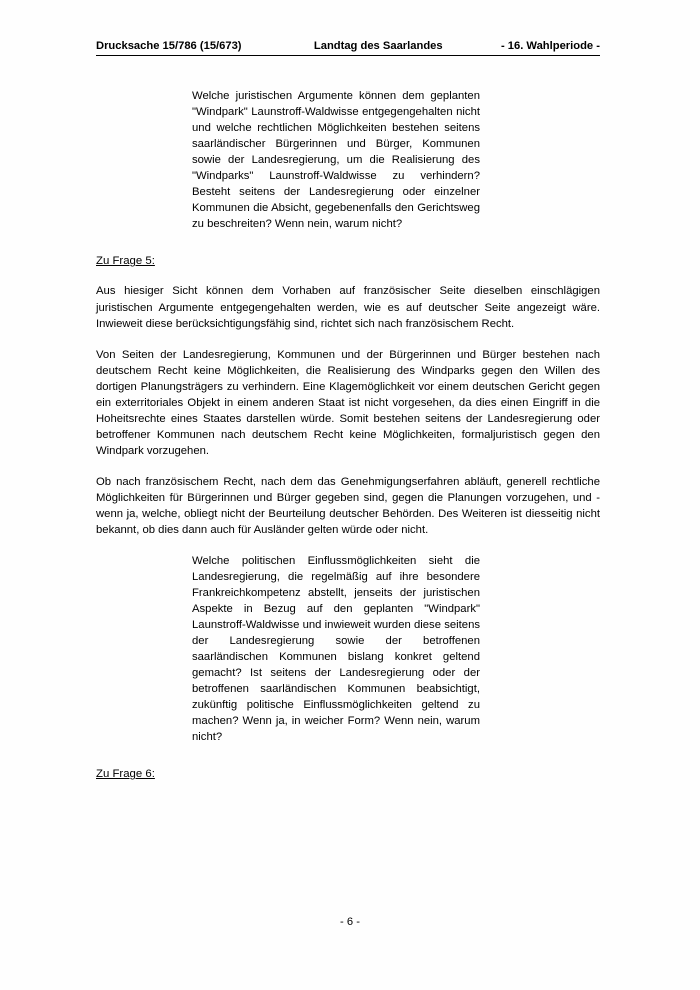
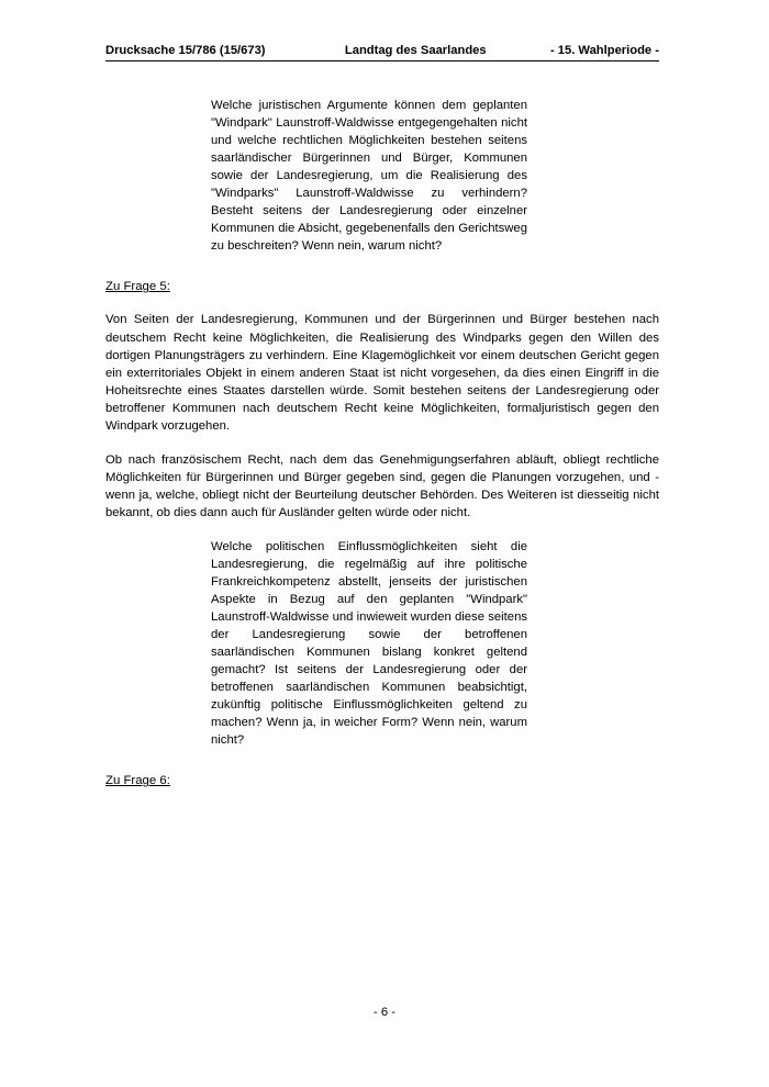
  Drucksache 15/786 (15/673)
  Landtag des Saarlandes
- - 16. Wahlperiode -
+ - 15. Wahlperiode -
  Welche juristischen Argumente können dem geplanten "Windpark" Launstroff-Waldwisse entgegengehalten nicht und welche rechtlichen Möglichkeiten bestehen seitens saarländischer Bürgerinnen und Bürger, Kommunen sowie der Landesregierung, um die Realisierung des "Windparks" Launstroff-Waldwisse zu verhindern? Besteht seitens der Landesregierung oder einzelner Kommunen die Absicht, gegebenenfalls den Gerichtsweg zu beschreiten? Wenn nein, warum nicht?
  Zu Frage 5:
- Aus hiesiger Sicht können dem Vorhaben auf französischer Seite dieselben einschlägigen juristischen Argumente entgegengehalten werden, wie es auf deutscher Seite angezeigt wäre. Inwieweit diese berücksichtigungsfähig sind, richtet sich nach französischem Recht.
  Von Seiten der Landesregierung, Kommunen und der Bürgerinnen und Bürger bestehen nach deutschem Recht keine Möglichkeiten, die Realisierung des Windparks gegen den Willen des dortigen Planungsträgers zu verhindern. Eine Klagemöglichkeit vor einem deutschen Gericht gegen ein exterritoriales Objekt in einem anderen Staat ist nicht vorgesehen, da dies einen Eingriff in die Hoheitsrechte eines Staates darstellen würde. Somit bestehen seitens der Landesregierung oder betroffener Kommunen nach deutschem Recht keine Möglichkeiten, formaljuristisch gegen den Windpark vorzugehen.
- Ob nach französischem Recht, nach dem das Genehmigungserfahren abläuft, generell rechtliche Möglichkeiten für Bürgerinnen und Bürger gegeben sind, gegen die Planungen vorzugehen, und - wenn ja, welche, obliegt nicht der Beurteilung deutscher Behörden. Des Weiteren ist diesseitig nicht bekannt, ob dies dann auch für Ausländer gelten würde oder nicht.
+ Ob nach französischem Recht, nach dem das Genehmigungserfahren abläuft, obliegt rechtliche Möglichkeiten für Bürgerinnen und Bürger gegeben sind, gegen die Planungen vorzugehen, und - wenn ja, welche, obliegt nicht der Beurteilung deutscher Behörden. Des Weiteren ist diesseitig nicht bekannt, ob dies dann auch für Ausländer gelten würde oder nicht.
- Welche politischen Einflussmöglichkeiten sieht die Landesregierung, die regelmäßig auf ihre besondere Frankreichkompetenz abstellt, jenseits der juristischen Aspekte in Bezug auf den geplanten "Windpark" Launstroff-Waldwisse und inwieweit wurden diese seitens der Landesregierung sowie der betroffenen saarländischen Kommunen bislang konkret geltend gemacht? Ist seitens der Landesregierung oder der betroffenen saarländischen Kommunen beabsichtigt, zukünftig politische Einflussmöglichkeiten geltend zu machen? Wenn ja, in weicher Form? Wenn nein, warum nicht?
+ Welche politischen Einflussmöglichkeiten sieht die Landesregierung, die regelmäßig auf ihre politische Frankreichkompetenz abstellt, jenseits der juristischen Aspekte in Bezug auf den geplanten "Windpark" Launstroff-Waldwisse und inwieweit wurden diese seitens der Landesregierung sowie der betroffenen saarländischen Kommunen bislang konkret geltend gemacht? Ist seitens der Landesregierung oder der betroffenen saarländischen Kommunen beabsichtigt, zukünftig politische Einflussmöglichkeiten geltend zu machen? Wenn ja, in weicher Form? Wenn nein, warum nicht?
  Zu Frage 6:
  - 6 -
